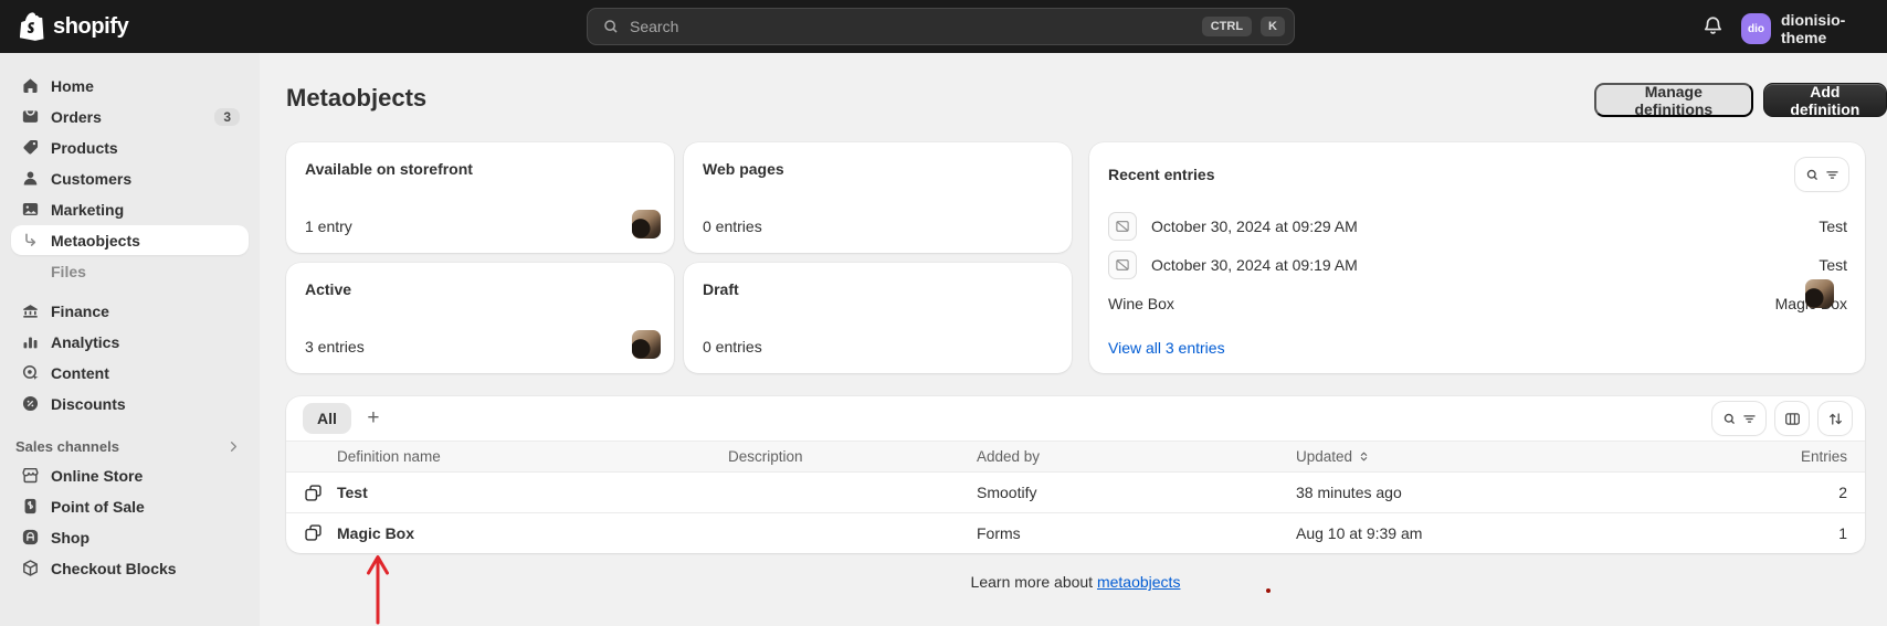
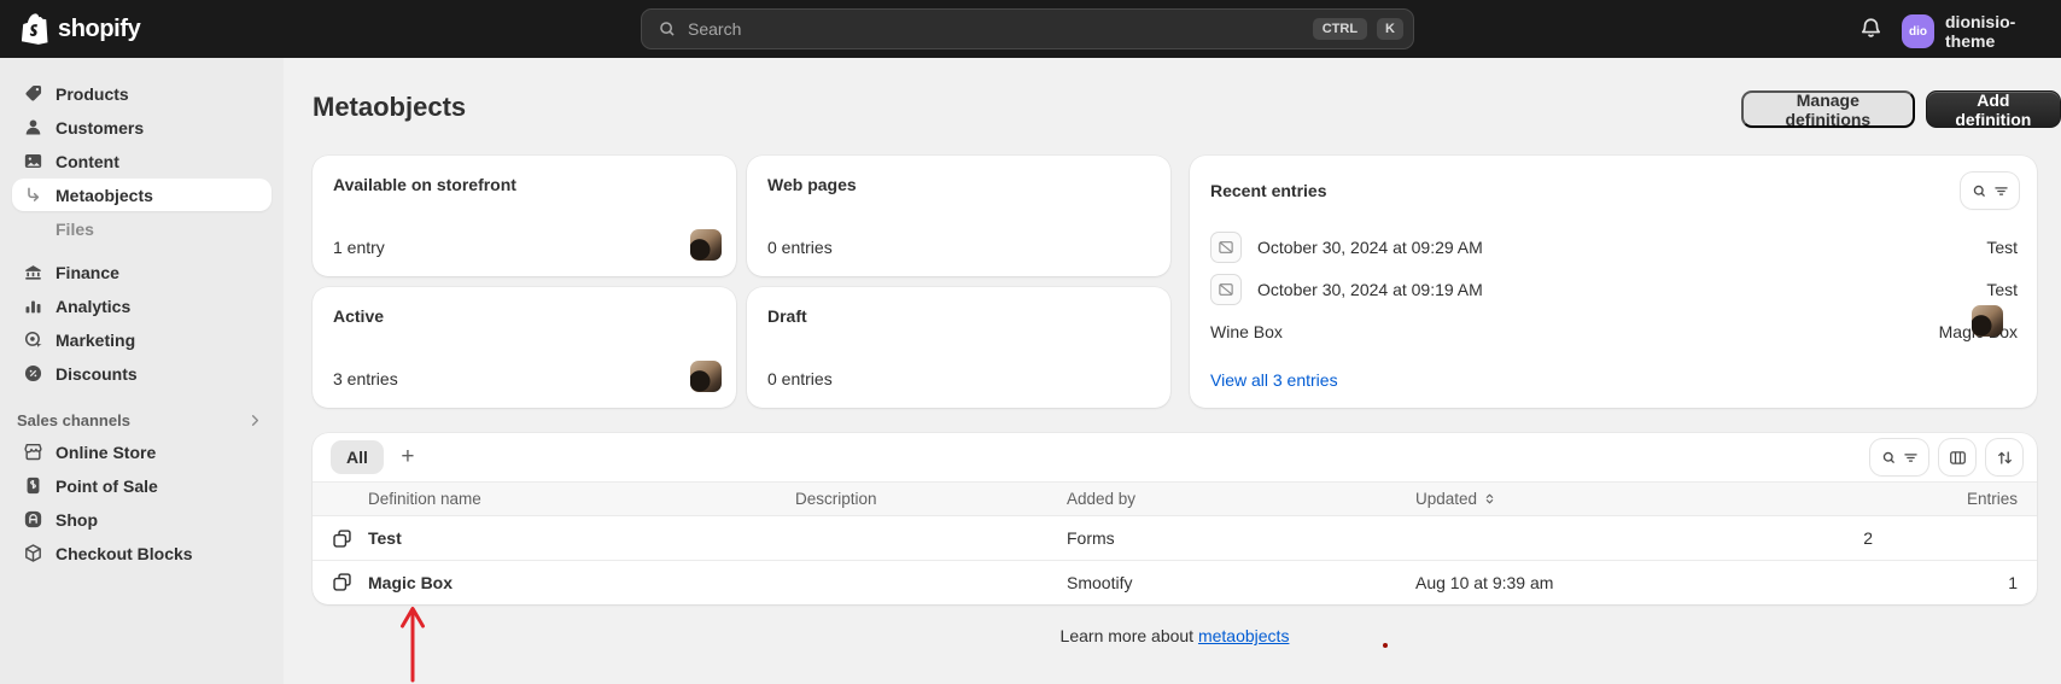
  shopify
  Search
  CTRL
  K
  dio
  dionisio-theme
- Home
- Orders
- 3
  Products
  Customers
- Marketing
+ Content
  Metaobjects
  Files
  Finance
  Analytics
- Content
+ Marketing
  Discounts
  Sales channels
  Online Store
  Point of Sale
  Shop
  Checkout Blocks
  Metaobjects
  Manage definitions
  Add definition
  Available on storefront
  1 entry
  Web pages
  0 entries
  Active
  3 entries
  Draft
  0 entries
  Recent entries
  October 30, 2024 at 09:29 AM
  Test
  October 30, 2024 at 09:19 AM
  Test
  Wine Box
  View all 3 entries
  All
  +
  Definition name
  Description
  Added by
  Updated
  Entries
  Test
- Smootify
+ Forms
- 38 minutes ago
  2
  Magic Box
- Forms
+ Smootify
  Aug 10 at 9:39 am
  1
  Learn more about metaobjects
